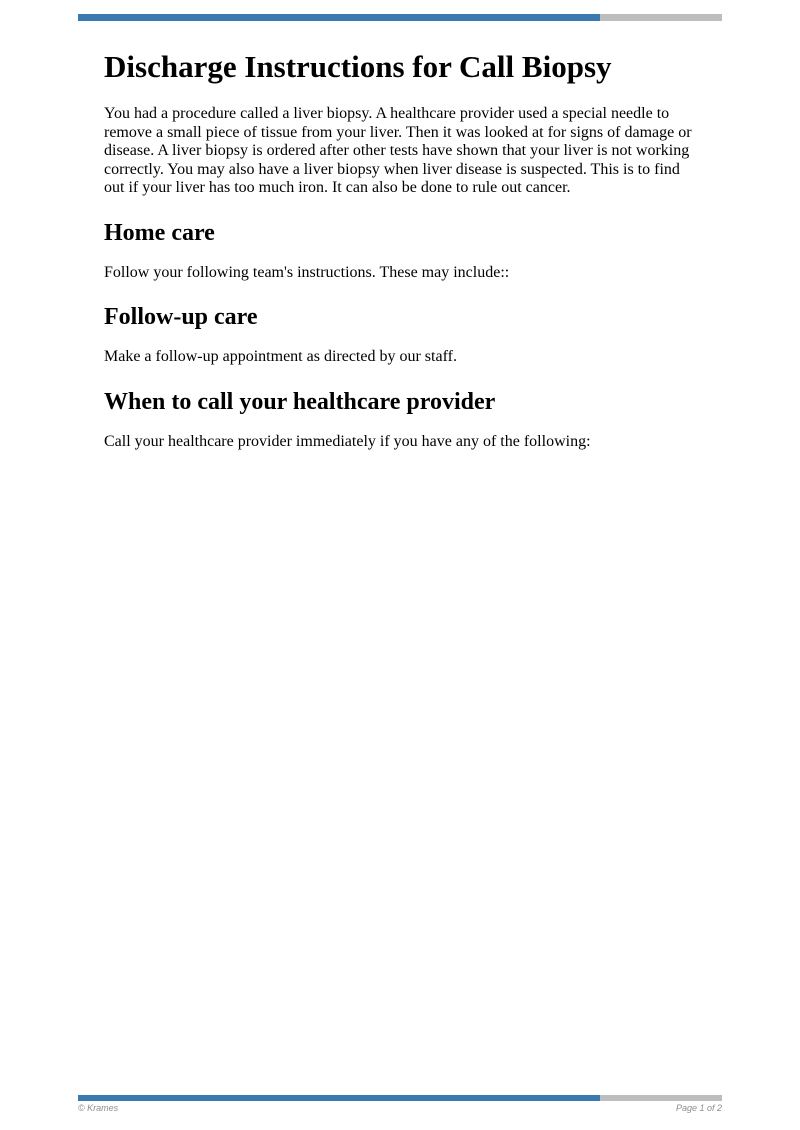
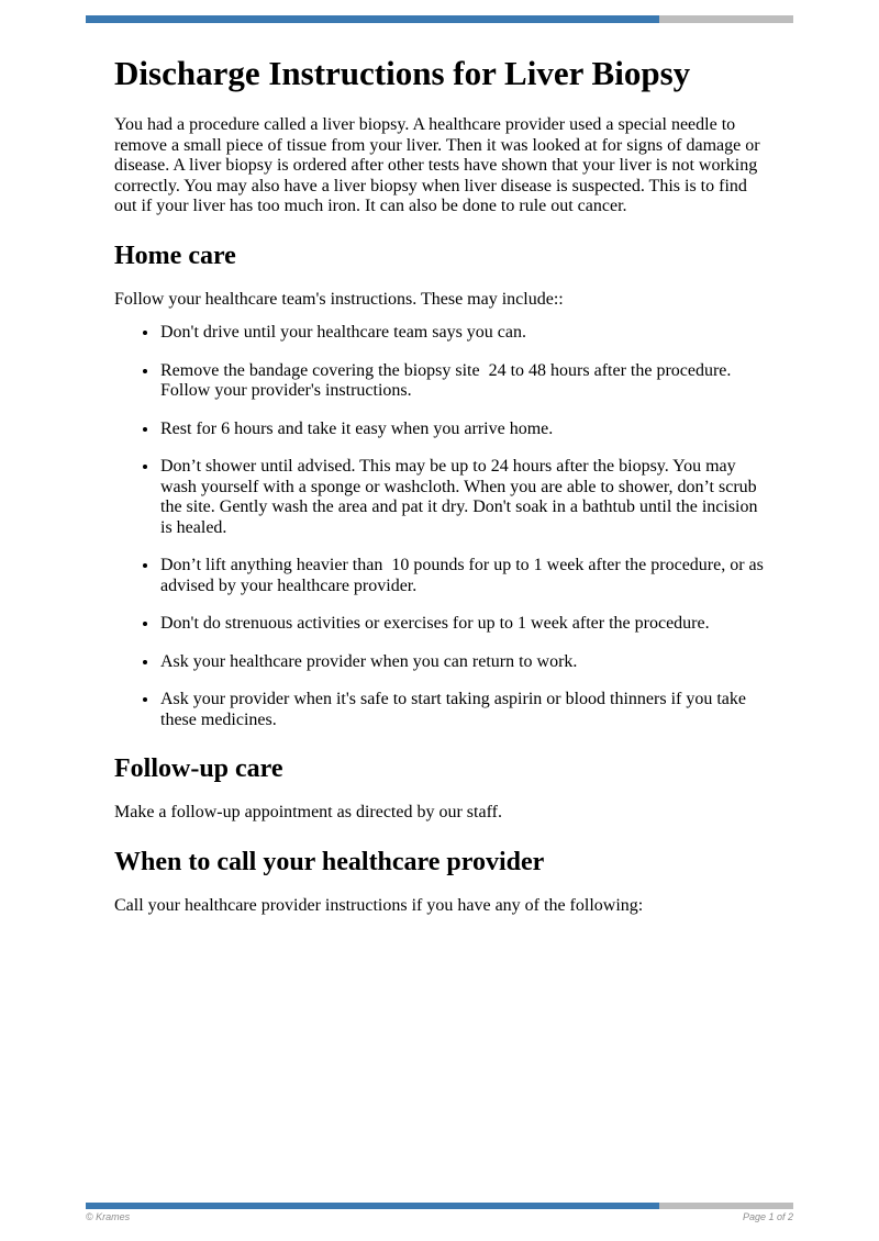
- Discharge Instructions for Call Biopsy
+ Discharge Instructions for Liver Biopsy
  You had a procedure called a liver biopsy. A healthcare provider used a special needle to remove a small piece of tissue from your liver. Then it was looked at for signs of damage or disease. A liver biopsy is ordered after other tests have shown that your liver is not working correctly. You may also have a liver biopsy when liver disease is suspected. This is to find out if your liver has too much iron. It can also be done to rule out cancer.
  Home care
- Follow your following team's instructions. These may include::
+ Follow your healthcare team's instructions. These may include::
+ Don't drive until your healthcare team says you can.
+ Remove the bandage covering the biopsy site 24 to 48 hours after the procedure. Follow your provider's instructions.
+ Rest for 6 hours and take it easy when you arrive home.
+ Don’t shower until advised. This may be up to 24 hours after the biopsy. You may wash yourself with a sponge or washcloth. When you are able to shower, don’t scrub the site. Gently wash the area and pat it dry. Don't soak in a bathtub until the incision is healed.
+ Don’t lift anything heavier than 10 pounds for up to 1 week after the procedure, or as advised by your healthcare provider.
+ Don't do strenuous activities or exercises for up to 1 week after the procedure.
+ Ask your healthcare provider when you can return to work.
+ Ask your provider when it's safe to start taking aspirin or blood thinners if you take these medicines.
  Follow-up care
  Make a follow-up appointment as directed by our staff.
  When to call your healthcare provider
- Call your healthcare provider immediately if you have any of the following:
+ Call your healthcare provider instructions if you have any of the following:
  © Krames
  Page 1 of 2
